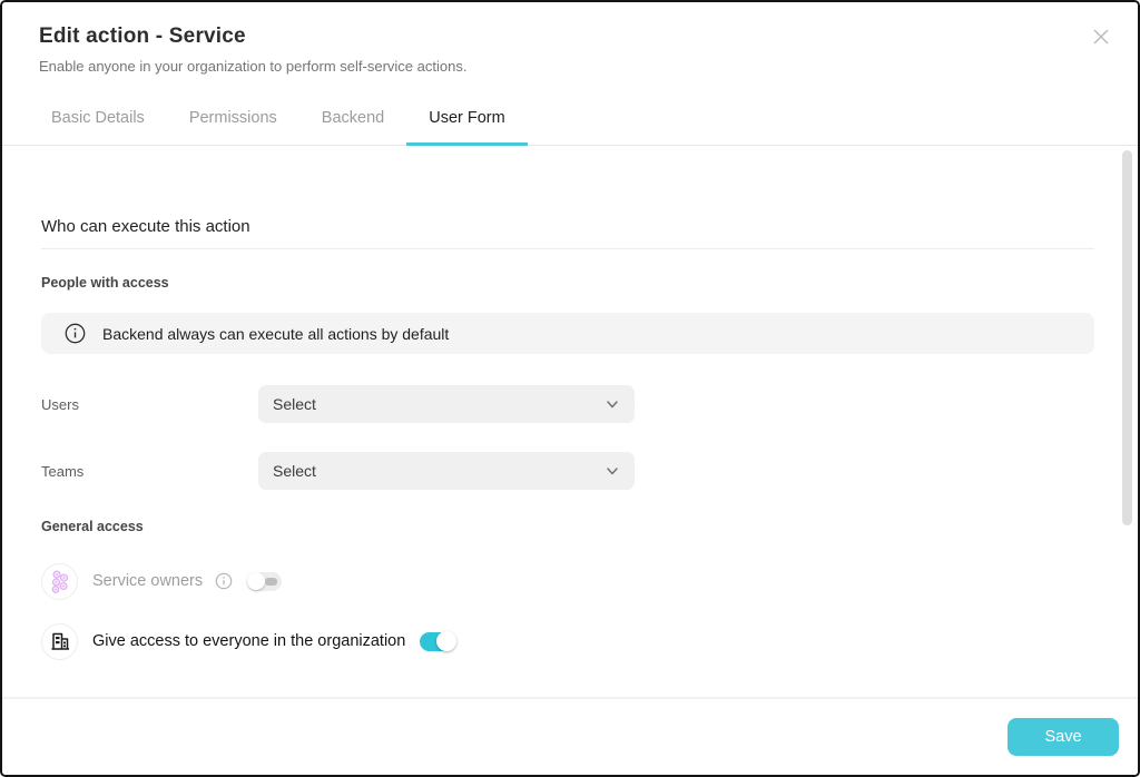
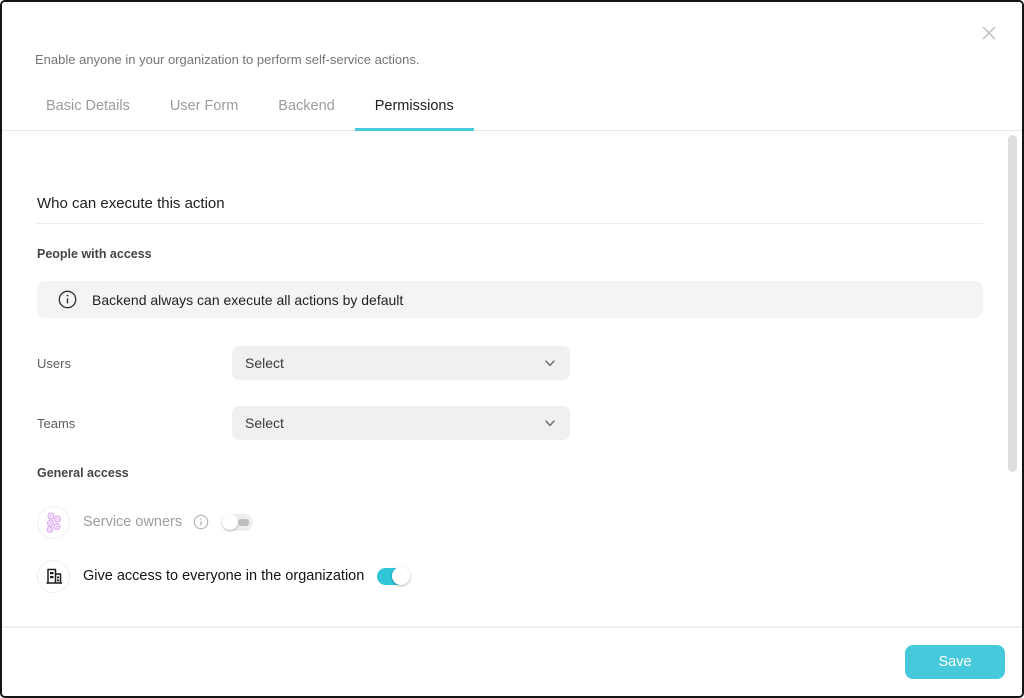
- Edit action - Service
  Enable anyone in your organization to perform self-service actions.
  Basic Details
- Permissions
+ User Form
  Backend
- User Form
+ Permissions
  Who can execute this action
  People with access
  Backend always can execute all actions by default
  Users
  Select
  Teams
  Select
  General access
  Service owners
  Give access to everyone in the organization
  Save
